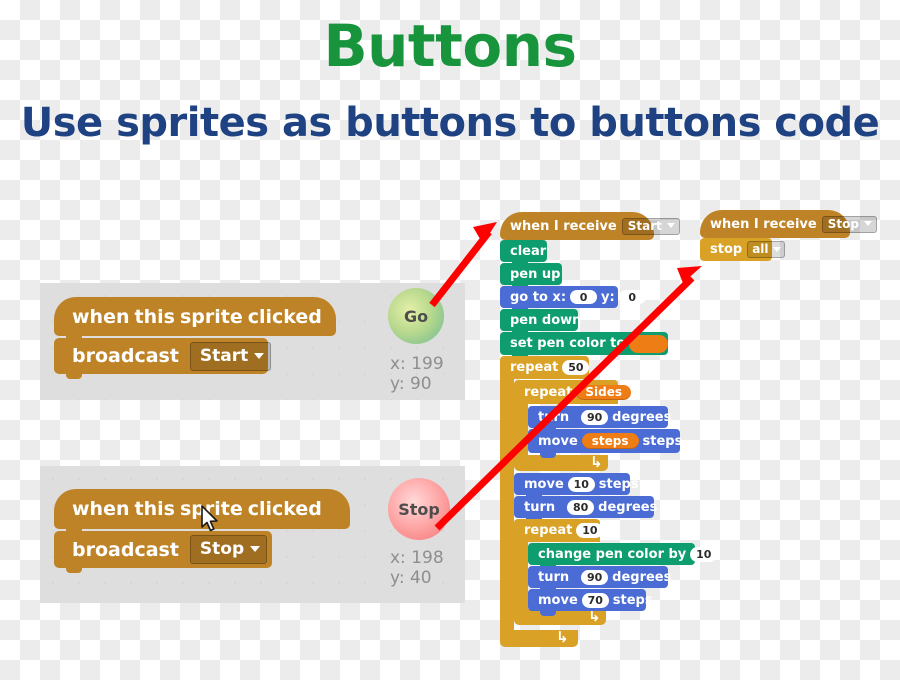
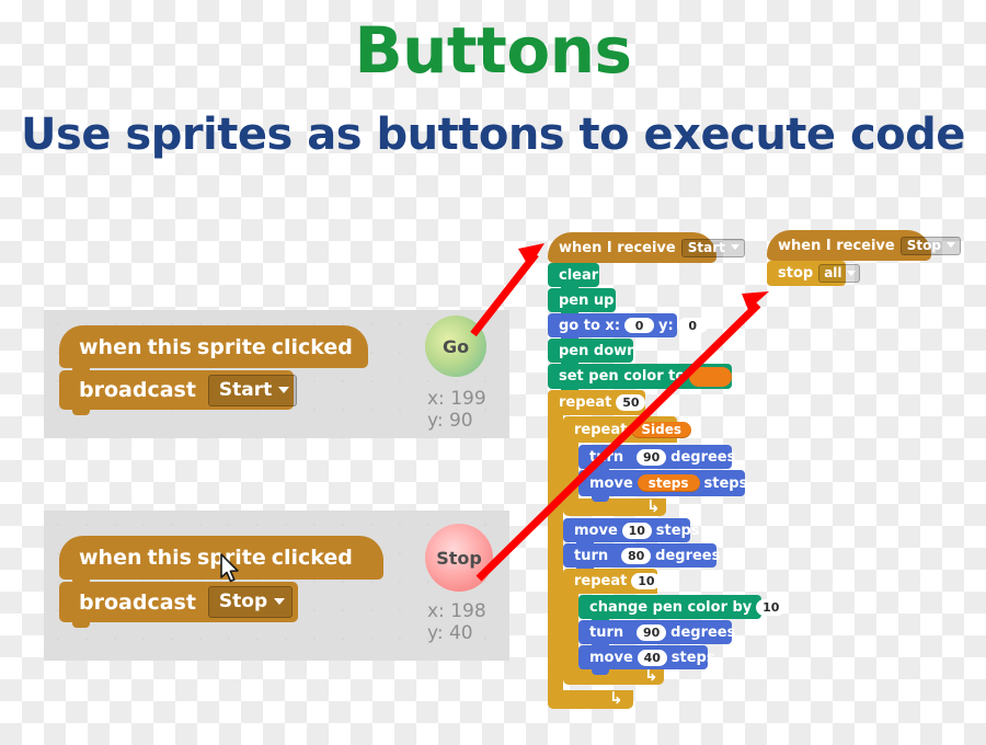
  Buttons
- Use sprites as buttons to buttons code
+ Use sprites as buttons to execute code
  when
  this
  sprite
  clicked
  broadcast
  Start
  Go
  x: 199
  y: 90
  when
  this
  sprite
  clicked
  broadcast
  Stop
  Stop
  x: 198
  y: 40
  when I receive
  Start
  clear
  pen up
  go to x:
  0
  y:
  0
  pen down
  set pen color t
  repeat
  50
  ↳
  repeat
  Sides
  ↳
  trn
  90
  degrees
  move
  steps
  steps
  move
  10
  steps
  turn
  80
  degrees
  repeat
  10
  ↳
  change pen color by
  10
  turn
  90
  degrees
  move
- 70
+ 40
  steps
  when I receive
  Stop
  stop
  all
